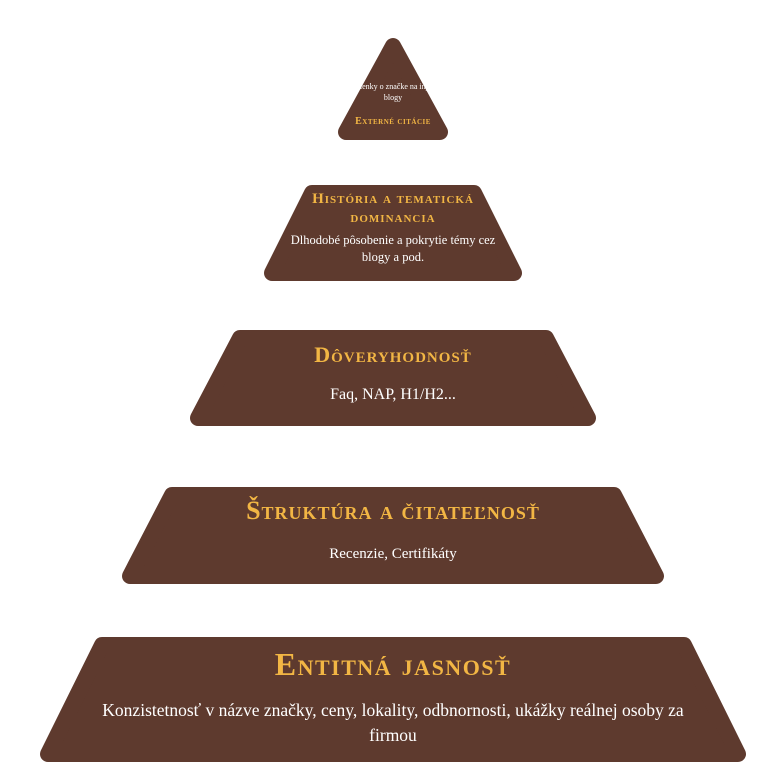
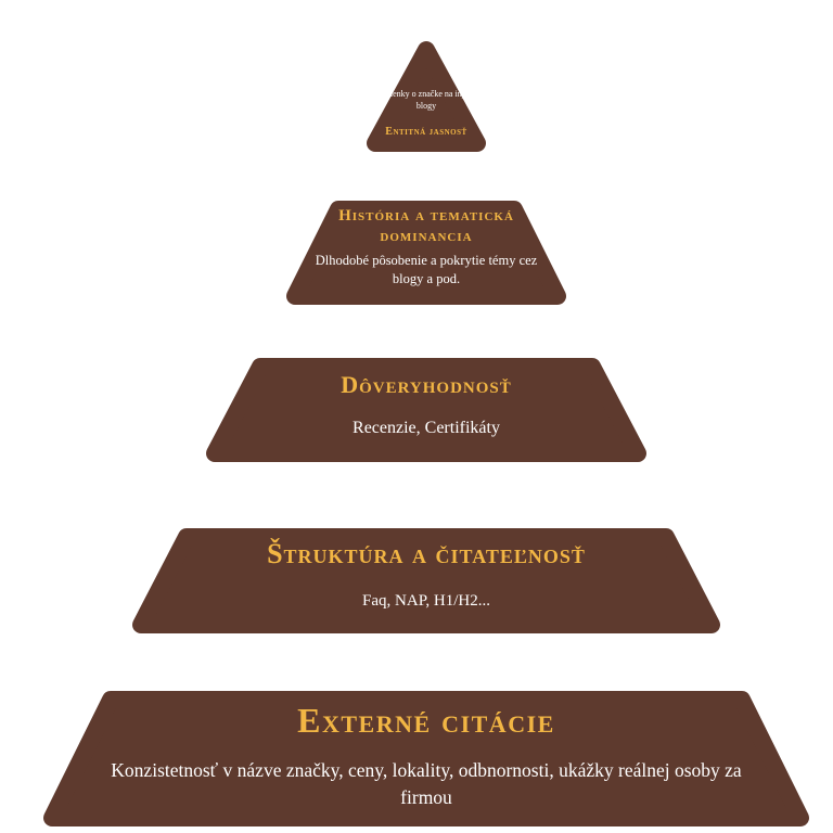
  Zmienky o značke na iných blogy
- Externé citácie
+ Entitná jasnosť
  História a tematická dominancia
  Dlhodobé pôsobenie a pokrytie témy cez blogy a pod.
  Dôveryhodnosť
- Faq, NAP, H1/H2...
+ Recenzie, Certifikáty
  Štruktúra a čitateľnosť
- Recenzie, Certifikáty
+ Faq, NAP, H1/H2...
- Entitná jasnosť
+ Externé citácie
  Konzistetnosť v názve značky, ceny, lokality, odbnornosti, ukážky reálnej osoby za firmou
